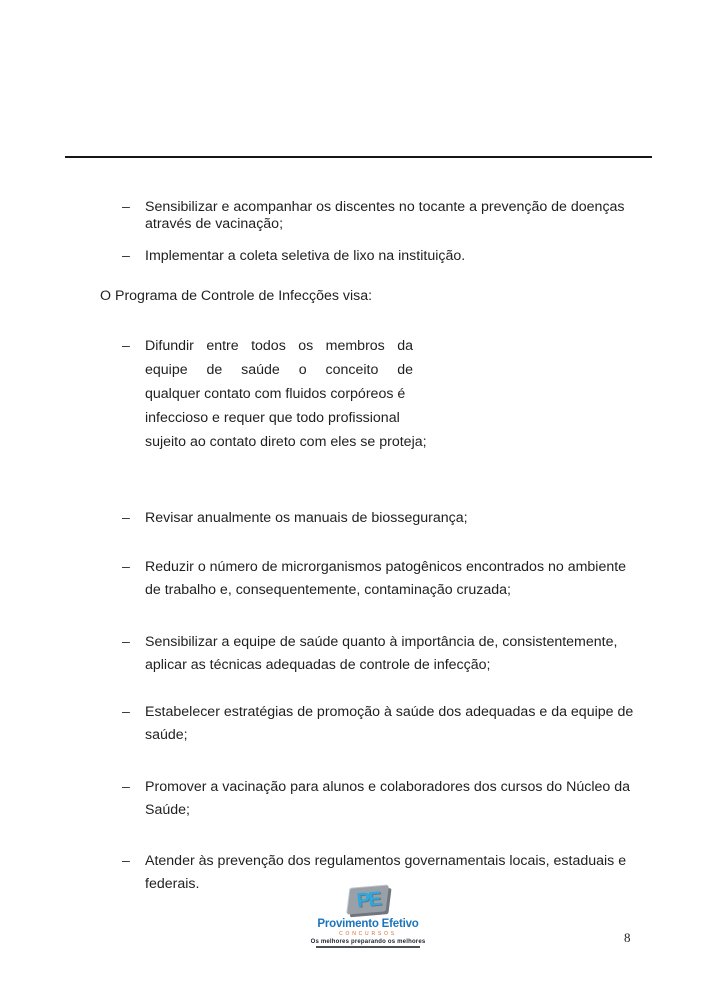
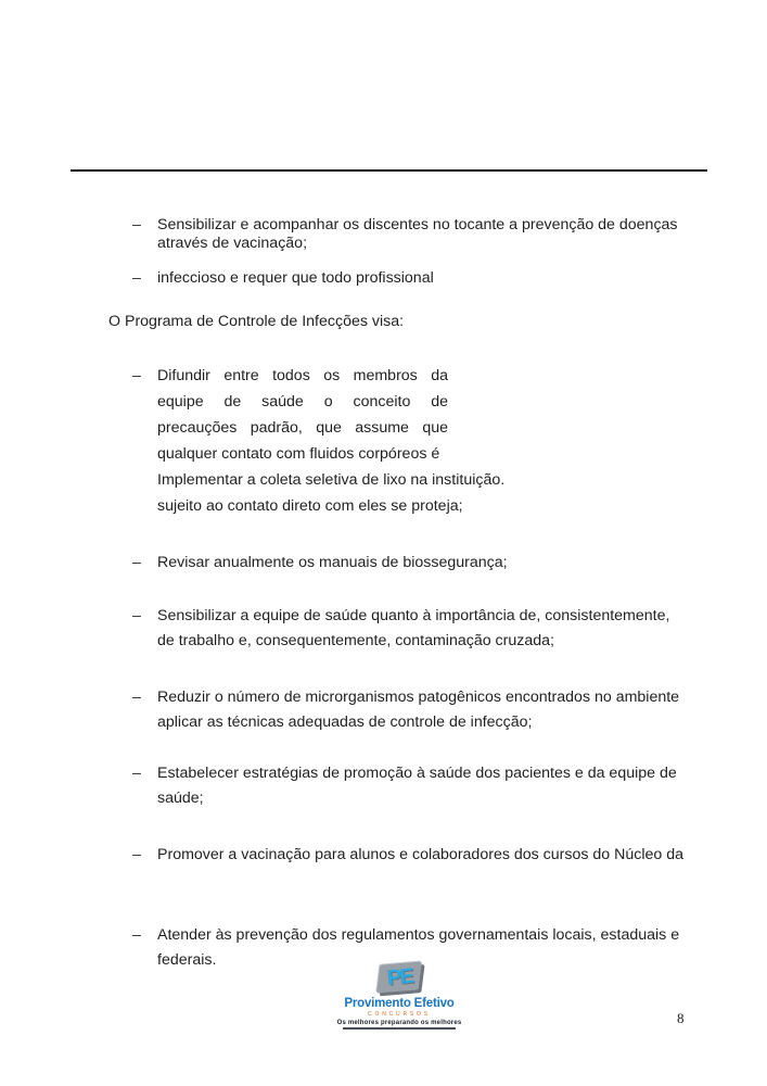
  –
  Sensibilizar e acompanhar os discentes no tocante a prevenção de doenças
  através de vacinação;
  –
- Implementar a coleta seletiva de lixo na instituição.
+ infeccioso e requer que todo profissional
  O Programa de Controle de Infecções visa:
  –
  Difundir entre todos os membros da
  equipe de saúde o conceito de
+ precauções padrão, que assume que
  qualquer contato com fluidos corpóreos é
- infeccioso e requer que todo profissional
+ Implementar a coleta seletiva de lixo na instituição.
  sujeito ao contato direto com eles se proteja;
  –
  Revisar anualmente os manuais de biossegurança;
  –
- Reduzir o número de microrganismos patogênicos encontrados no ambiente
+ Sensibilizar a equipe de saúde quanto à importância de, consistentemente,
  de trabalho e, consequentemente, contaminação cruzada;
  –
- Sensibilizar a equipe de saúde quanto à importância de, consistentemente,
+ Reduzir o número de microrganismos patogênicos encontrados no ambiente
  aplicar as técnicas adequadas de controle de infecção;
  –
- Estabelecer estratégias de promoção à saúde dos adequadas e da equipe de
+ Estabelecer estratégias de promoção à saúde dos pacientes e da equipe de
  saúde;
  –
  Promover a vacinação para alunos e colaboradores dos cursos do Núcleo da
- Saúde;
  –
  Atender às prevenção dos regulamentos governamentais locais, estaduais e
  federais.
  Provimento Efetivo
  8
